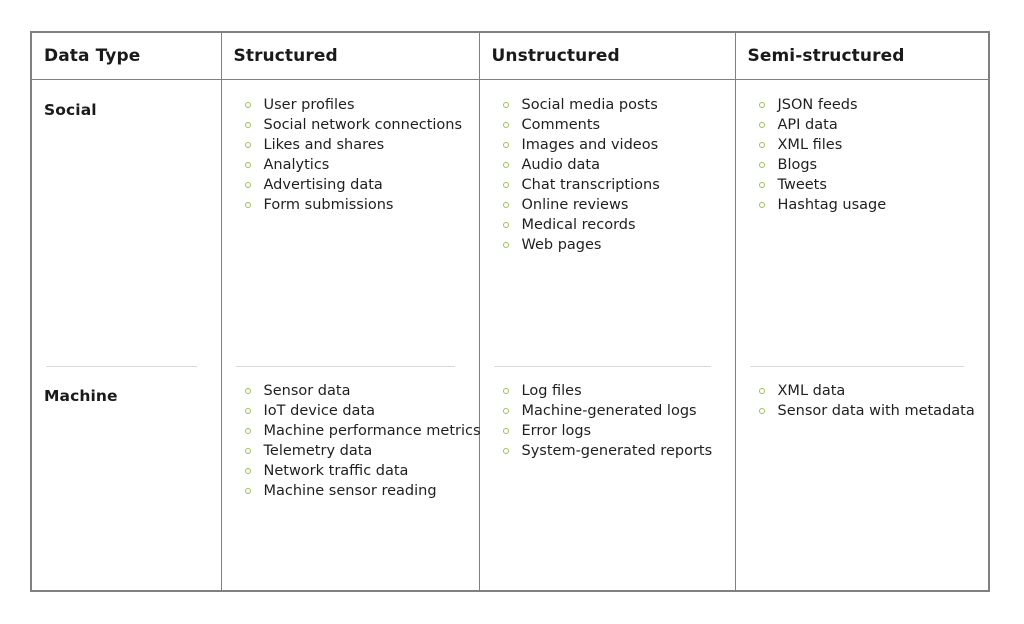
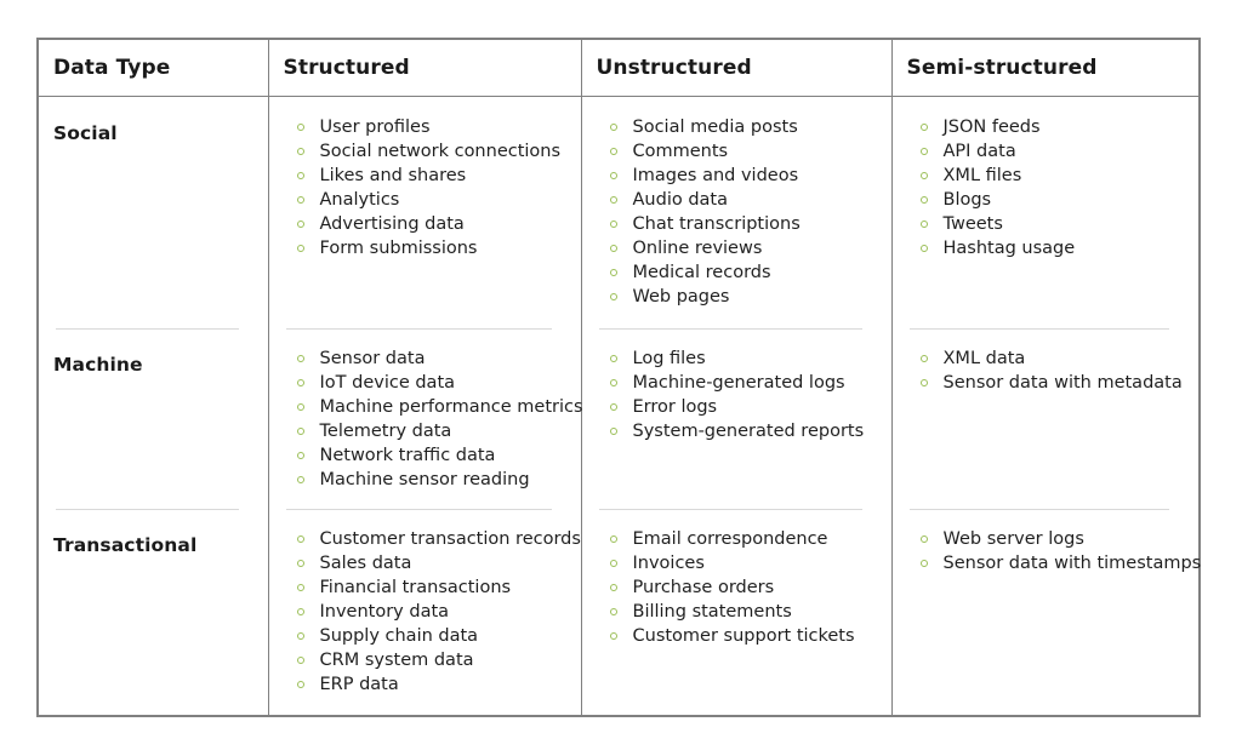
  Data Type	Structured	Unstructured	Semi-structured
  Social	User profilesSocial network connectionsLikes and sharesAnalyticsAdvertising dataForm submissions	Social media postsCommentsImages and videosAudio dataChat transcriptionsOnline reviewsMedical recordsWeb pages	JSON feedsAPI dataXML filesBlogsTweetsHashtag usage
  Machine	Sensor dataIoT device dataMachine performance metricsTelemetry dataNetwork traffic dataMachine sensor reading	Log filesMachine-generated logsError logsSystem-generated reports	XML dataSensor data with metadata
+ Transactional	Customer transaction recordsSales dataFinancial transactionsInventory dataSupply chain dataCRM system dataERP data	Email correspondenceInvoicesPurchase ordersBilling statementsCustomer support tickets	Web server logsSensor data with timestamps
